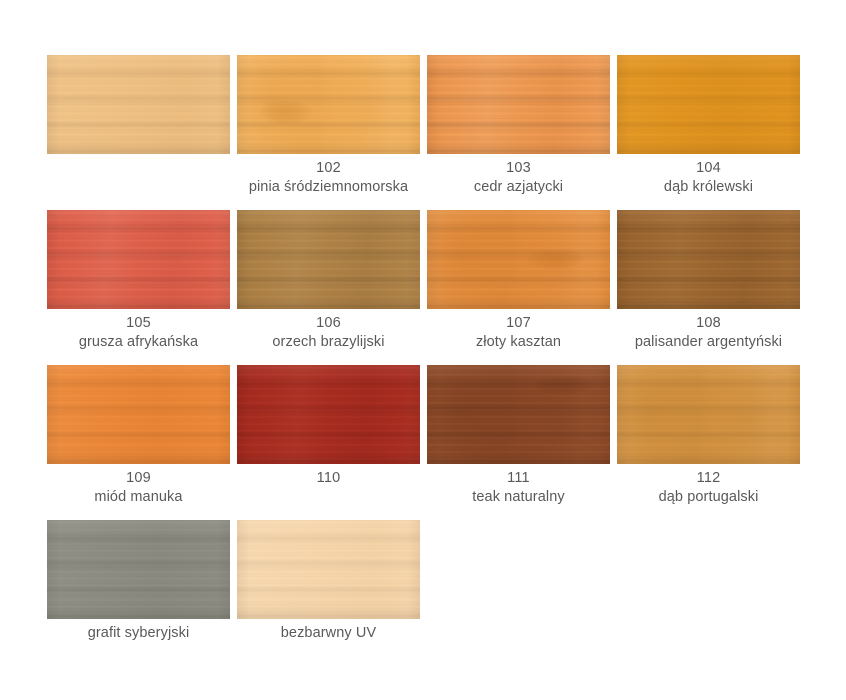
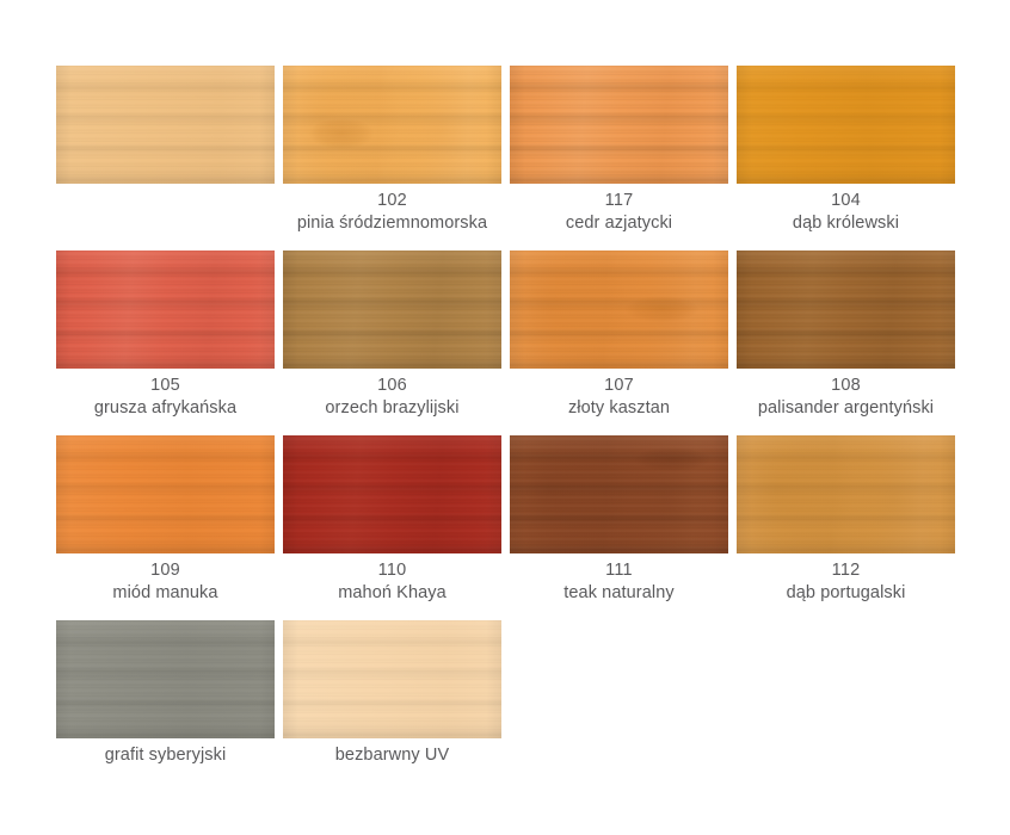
  102
  pinia śródziemnomorska
- 103
+ 117
  cedr azjatycki
  104
  dąb królewski
  105
  grusza afrykańska
  106
  orzech brazylijski
  107
  złoty kasztan
  108
  palisander argentyński
  109
  miód manuka
  110
+ mahoń Khaya
  111
  teak naturalny
  112
  dąb portugalski
  grafit syberyjski
  bezbarwny UV
